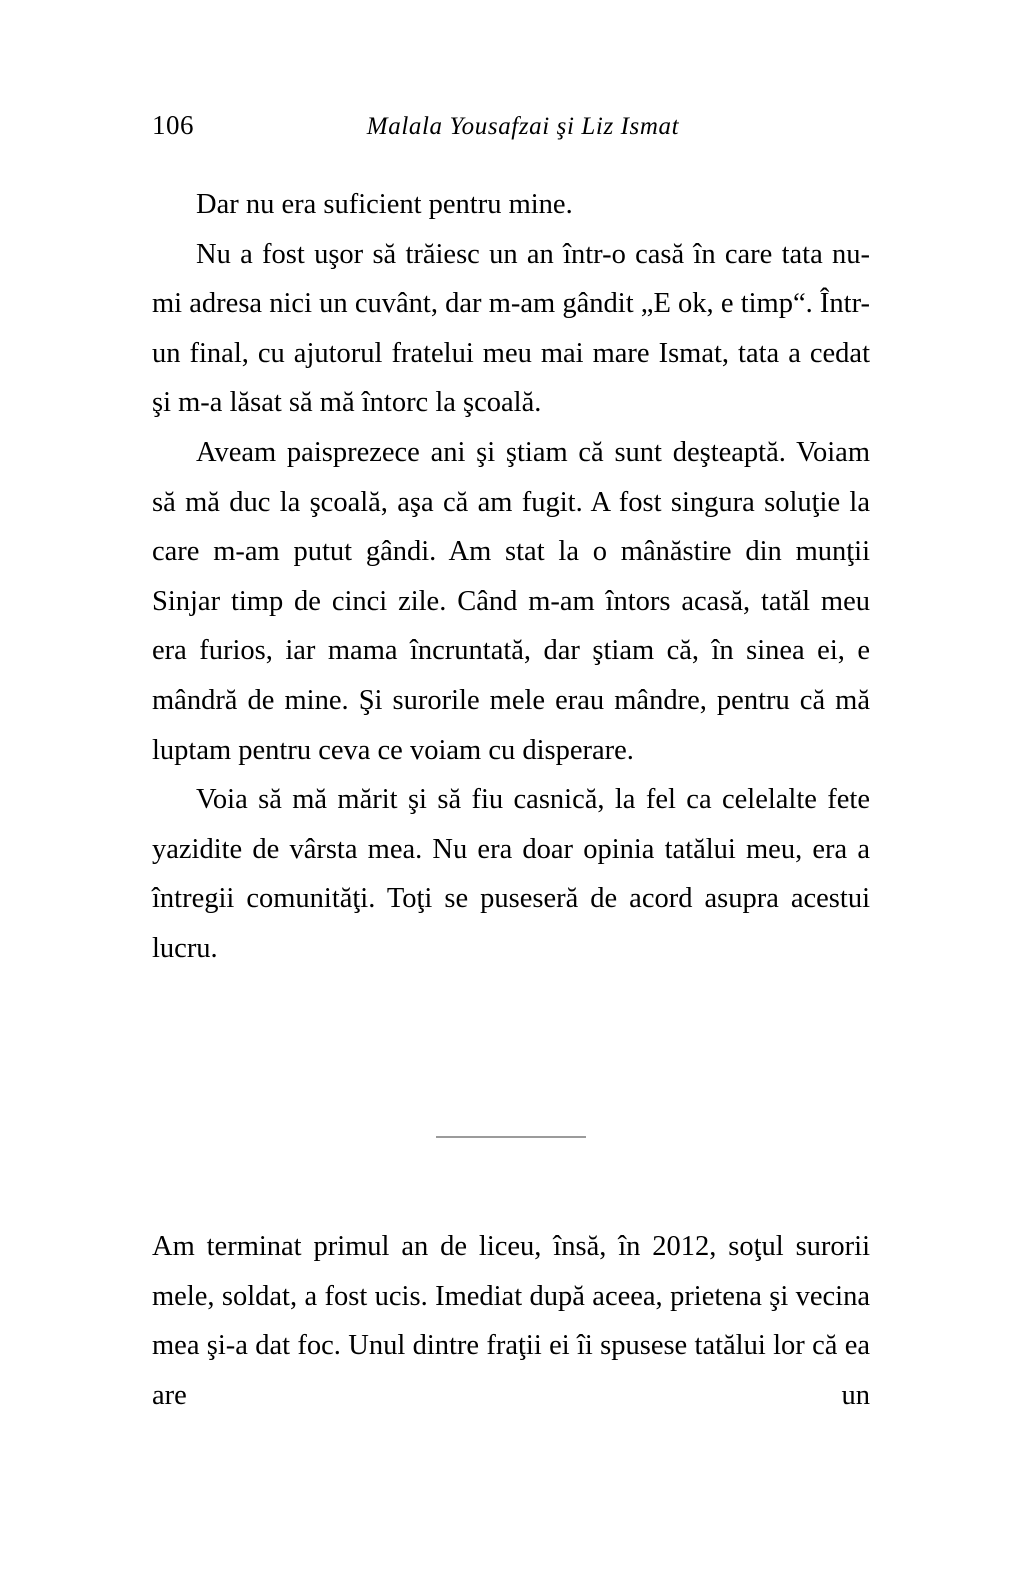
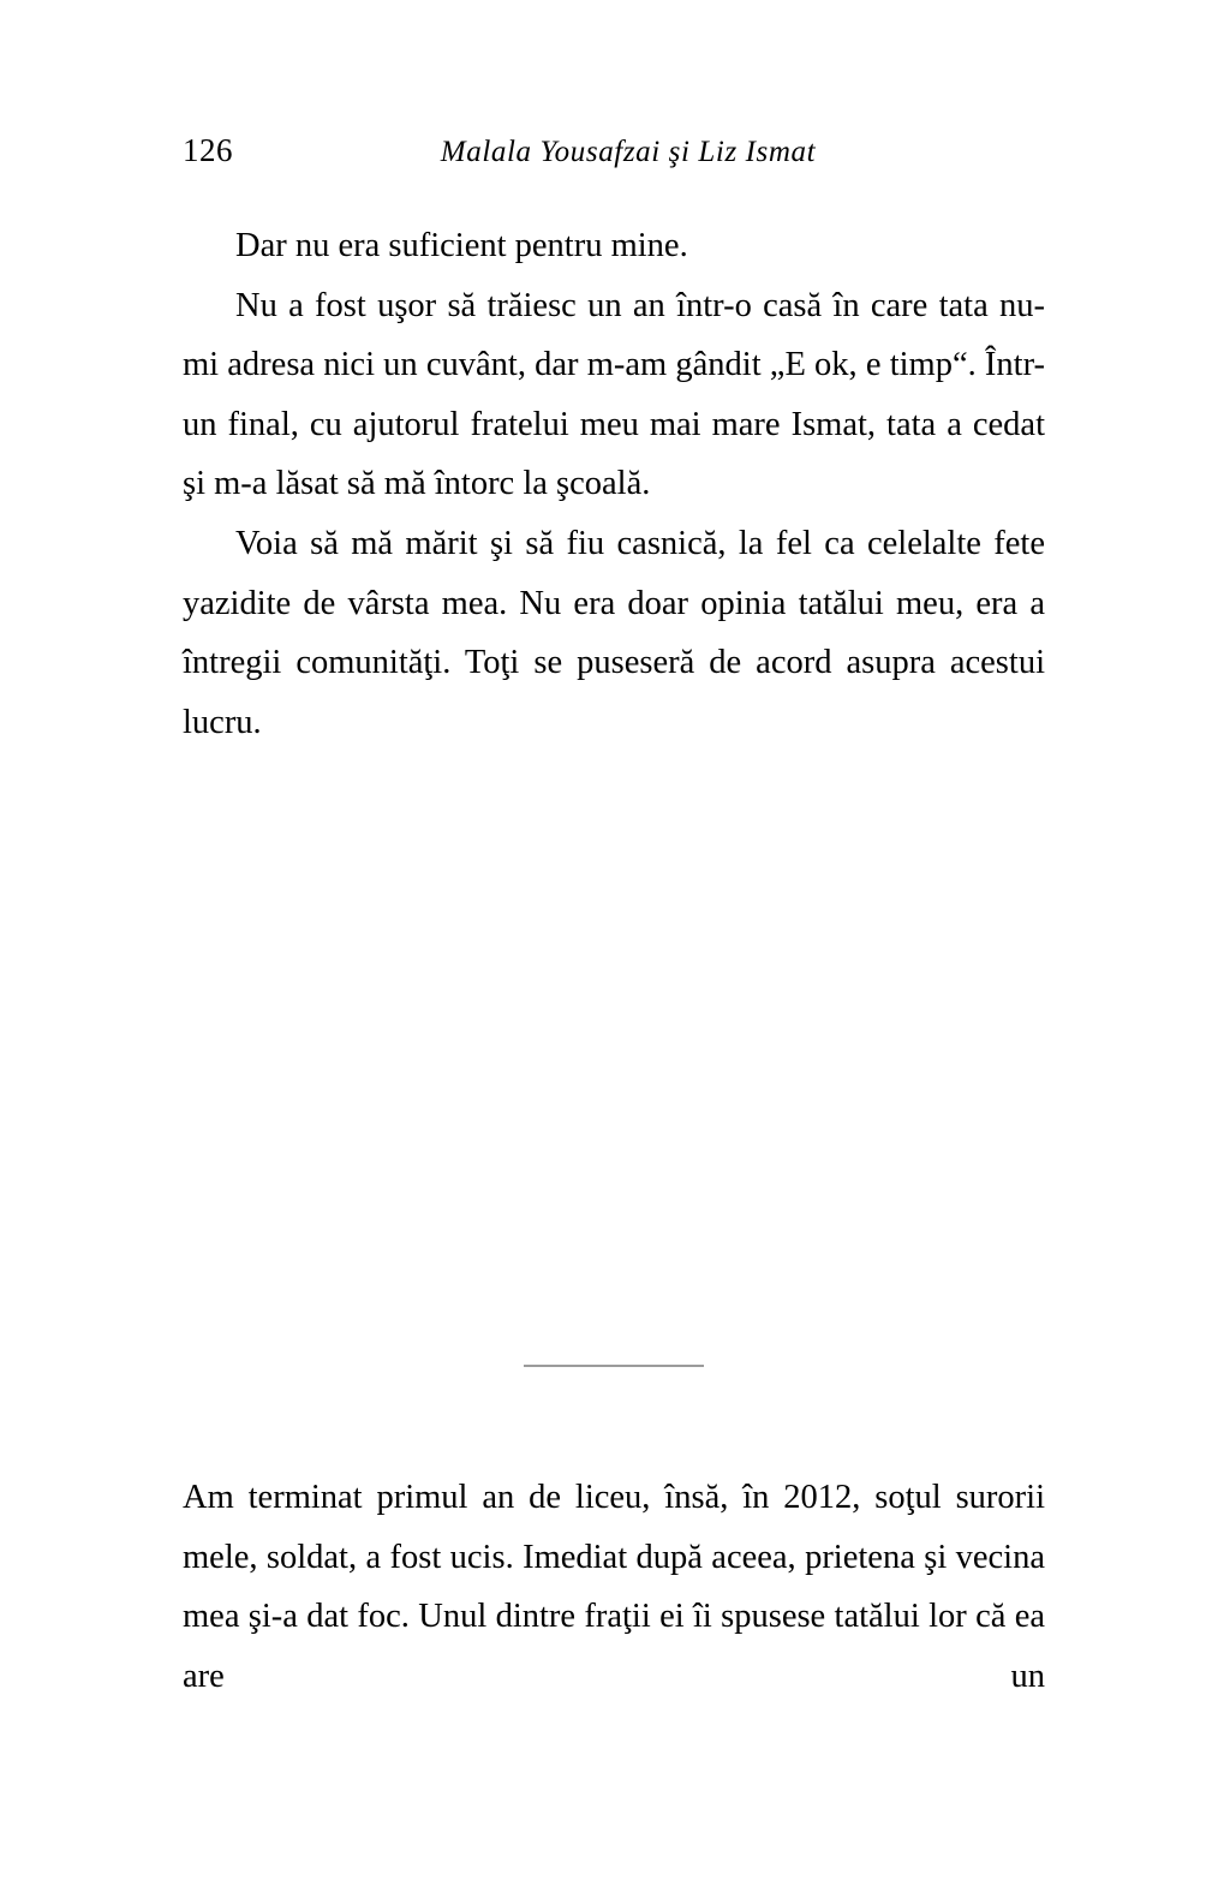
- 106
+ 126
  Malala Yousafzai şi Liz Ismat
  Dar nu era suficient pentru mine.
  Nu a fost uşor să trăiesc un an într-o casă în care tata nu-mi adresa nici un cuvânt, dar m-am gândit „E ok, e timp“. Într-un final, cu ajutorul fratelui meu mai mare Ismat, tata a cedat şi m-a lăsat să mă întorc la şcoală.
- Aveam paisprezece ani şi ştiam că sunt deşteaptă. Voiam să mă duc la şcoală, aşa că am fugit. A fost singura soluţie la care m-am putut gândi. Am stat la o mânăstire din munţii Sinjar timp de cinci zile. Când m-am întors acasă, tatăl meu era furios, iar mama încruntată, dar ştiam că, în sinea ei, e mândră de mine. Şi surorile mele erau mândre, pentru că mă luptam pentru ceva ce voiam cu disperare.
  Voia să mă mărit şi să fiu casnică, la fel ca celelalte fete yazidite de vârsta mea. Nu era doar opinia tatălui meu, era a întregii comunităţi. Toţi se puseseră de acord asupra acestui lucru.
  Am terminat primul an de liceu, însă, în 2012, soţul surorii mele, soldat, a fost ucis. Imediat după aceea, prietena şi vecina mea şi-a dat foc. Unul dintre fraţii ei îi spusese tatălui lor că ea are un
